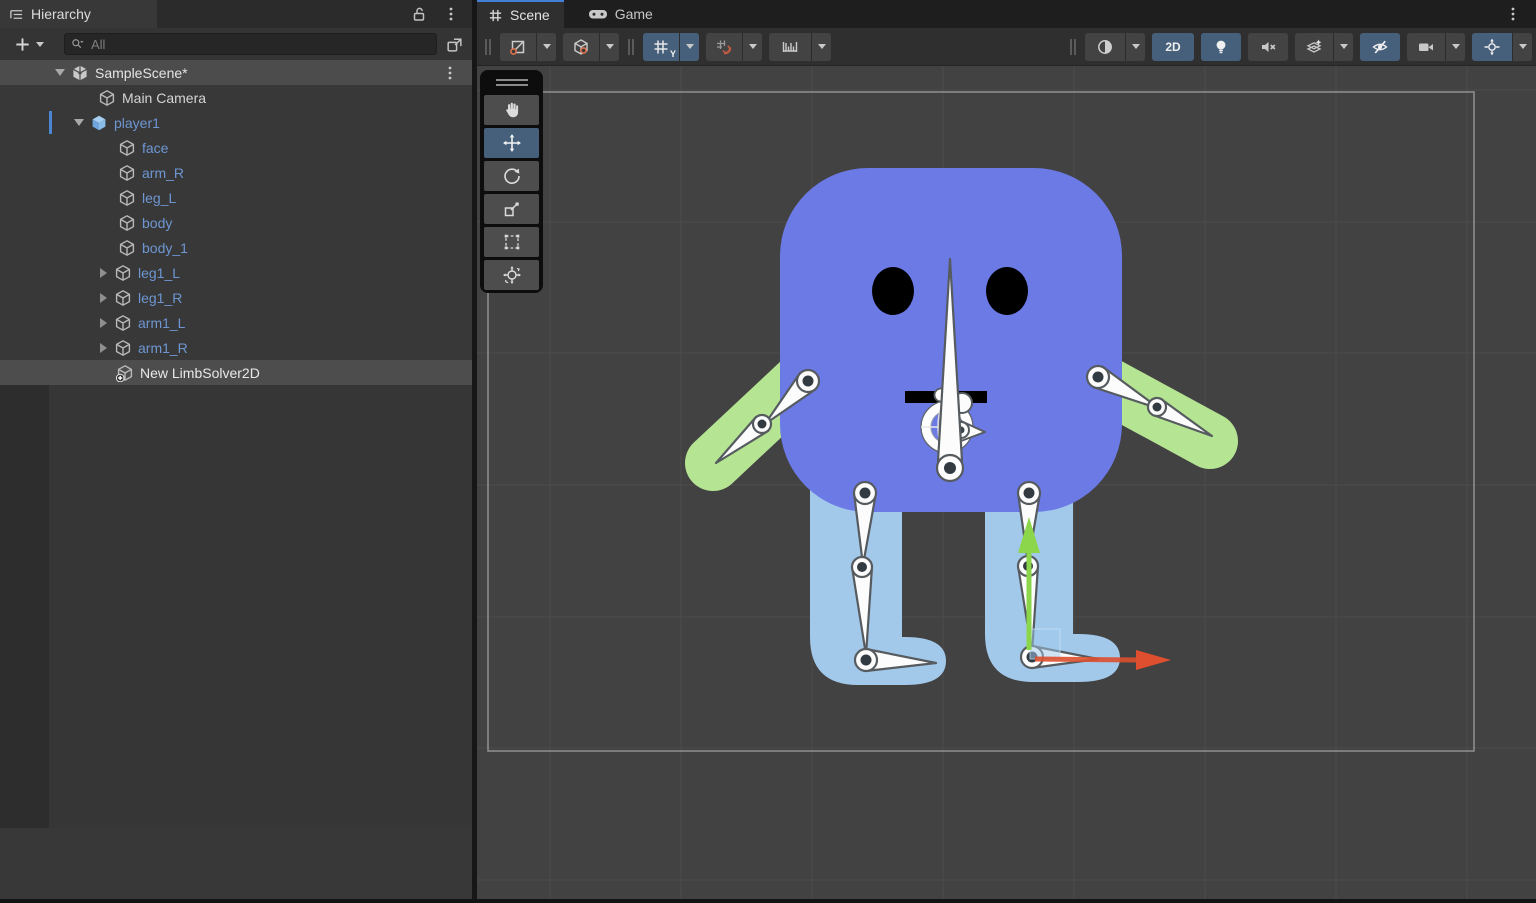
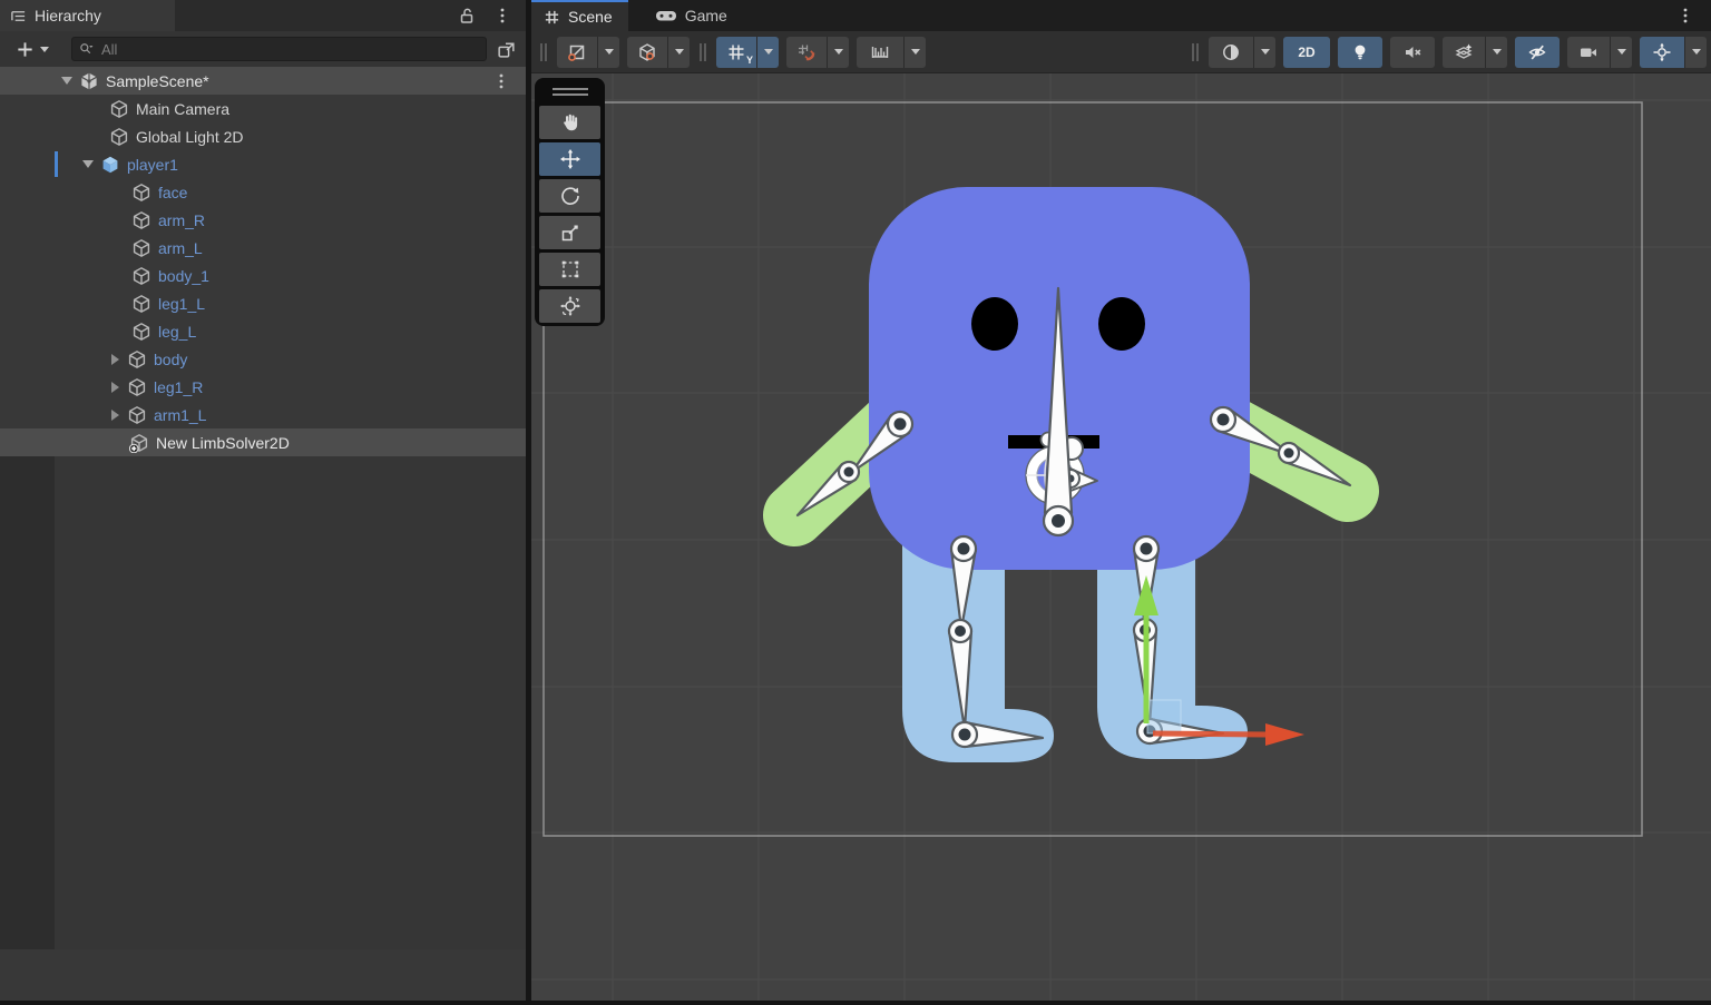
  Hierarchy
  All
  SampleScene*
  Main Camera
+ Global Light 2D
  player1
  face
  arm_R
+ arm_L
- leg_L
+ body_1
- body
+ leg1_L
- body_1
+ leg_L
- leg1_L
+ body
  leg1_R
  arm1_L
- arm1_R
  New LimbSolver2D
  Scene
  Game
  Y
  2D
